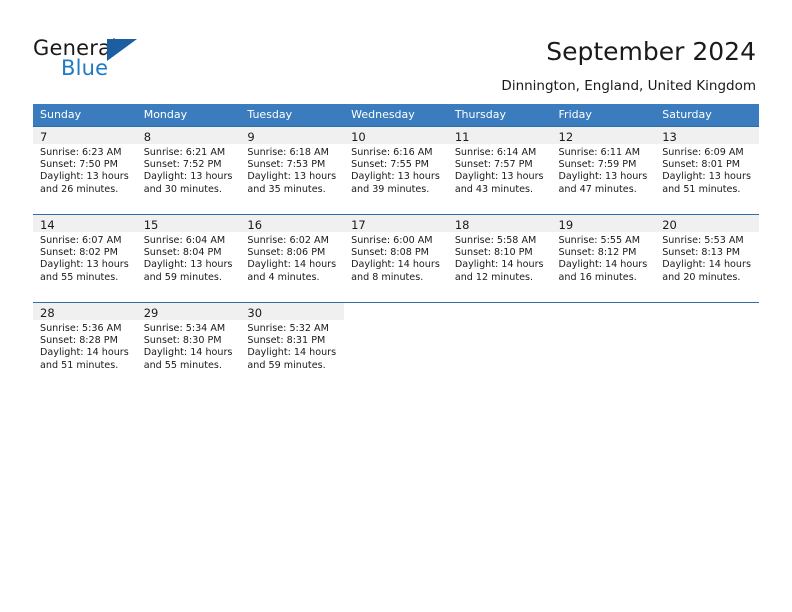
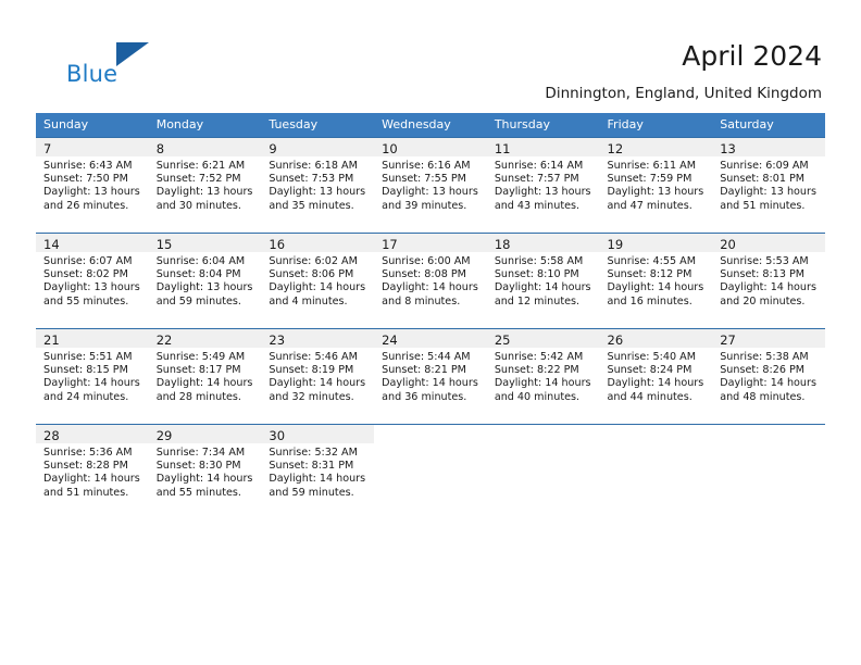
- General
  Blue
- September 2024
+ April 2024
  Dinnington, England, United Kingdom
  Sunday	Monday	Tuesday	Wednesday	Thursday	Friday	Saturday
- 7Sunrise: 6:23 AMSunset: 7:50 PMDaylight: 13 hoursand 26 minutes.	8Sunrise: 6:21 AMSunset: 7:52 PMDaylight: 13 hoursand 30 minutes.	9Sunrise: 6:18 AMSunset: 7:53 PMDaylight: 13 hoursand 35 minutes.	10Sunrise: 6:16 AMSunset: 7:55 PMDaylight: 13 hoursand 39 minutes.	11Sunrise: 6:14 AMSunset: 7:57 PMDaylight: 13 hoursand 43 minutes.	12Sunrise: 6:11 AMSunset: 7:59 PMDaylight: 13 hoursand 47 minutes.	13Sunrise: 6:09 AMSunset: 8:01 PMDaylight: 13 hoursand 51 minutes.
+ 7Sunrise: 6:43 AMSunset: 7:50 PMDaylight: 13 hoursand 26 minutes.	8Sunrise: 6:21 AMSunset: 7:52 PMDaylight: 13 hoursand 30 minutes.	9Sunrise: 6:18 AMSunset: 7:53 PMDaylight: 13 hoursand 35 minutes.	10Sunrise: 6:16 AMSunset: 7:55 PMDaylight: 13 hoursand 39 minutes.	11Sunrise: 6:14 AMSunset: 7:57 PMDaylight: 13 hoursand 43 minutes.	12Sunrise: 6:11 AMSunset: 7:59 PMDaylight: 13 hoursand 47 minutes.	13Sunrise: 6:09 AMSunset: 8:01 PMDaylight: 13 hoursand 51 minutes.
- 14Sunrise: 6:07 AMSunset: 8:02 PMDaylight: 13 hoursand 55 minutes.	15Sunrise: 6:04 AMSunset: 8:04 PMDaylight: 13 hoursand 59 minutes.	16Sunrise: 6:02 AMSunset: 8:06 PMDaylight: 14 hoursand 4 minutes.	17Sunrise: 6:00 AMSunset: 8:08 PMDaylight: 14 hoursand 8 minutes.	18Sunrise: 5:58 AMSunset: 8:10 PMDaylight: 14 hoursand 12 minutes.	19Sunrise: 5:55 AMSunset: 8:12 PMDaylight: 14 hoursand 16 minutes.	20Sunrise: 5:53 AMSunset: 8:13 PMDaylight: 14 hoursand 20 minutes.
+ 14Sunrise: 6:07 AMSunset: 8:02 PMDaylight: 13 hoursand 55 minutes.	15Sunrise: 6:04 AMSunset: 8:04 PMDaylight: 13 hoursand 59 minutes.	16Sunrise: 6:02 AMSunset: 8:06 PMDaylight: 14 hoursand 4 minutes.	17Sunrise: 6:00 AMSunset: 8:08 PMDaylight: 14 hoursand 8 minutes.	18Sunrise: 5:58 AMSunset: 8:10 PMDaylight: 14 hoursand 12 minutes.	19Sunrise: 4:55 AMSunset: 8:12 PMDaylight: 14 hoursand 16 minutes.	20Sunrise: 5:53 AMSunset: 8:13 PMDaylight: 14 hoursand 20 minutes.
+ 21Sunrise: 5:51 AMSunset: 8:15 PMDaylight: 14 hoursand 24 minutes.	22Sunrise: 5:49 AMSunset: 8:17 PMDaylight: 14 hoursand 28 minutes.	23Sunrise: 5:46 AMSunset: 8:19 PMDaylight: 14 hoursand 32 minutes.	24Sunrise: 5:44 AMSunset: 8:21 PMDaylight: 14 hoursand 36 minutes.	25Sunrise: 5:42 AMSunset: 8:22 PMDaylight: 14 hoursand 40 minutes.	26Sunrise: 5:40 AMSunset: 8:24 PMDaylight: 14 hoursand 44 minutes.	27Sunrise: 5:38 AMSunset: 8:26 PMDaylight: 14 hoursand 48 minutes.
- 28Sunrise: 5:36 AMSunset: 8:28 PMDaylight: 14 hoursand 51 minutes.	29Sunrise: 5:34 AMSunset: 8:30 PMDaylight: 14 hoursand 55 minutes.	30Sunrise: 5:32 AMSunset: 8:31 PMDaylight: 14 hoursand 59 minutes.
+ 28Sunrise: 5:36 AMSunset: 8:28 PMDaylight: 14 hoursand 51 minutes.	29Sunrise: 7:34 AMSunset: 8:30 PMDaylight: 14 hoursand 55 minutes.	30Sunrise: 5:32 AMSunset: 8:31 PMDaylight: 14 hoursand 59 minutes.
